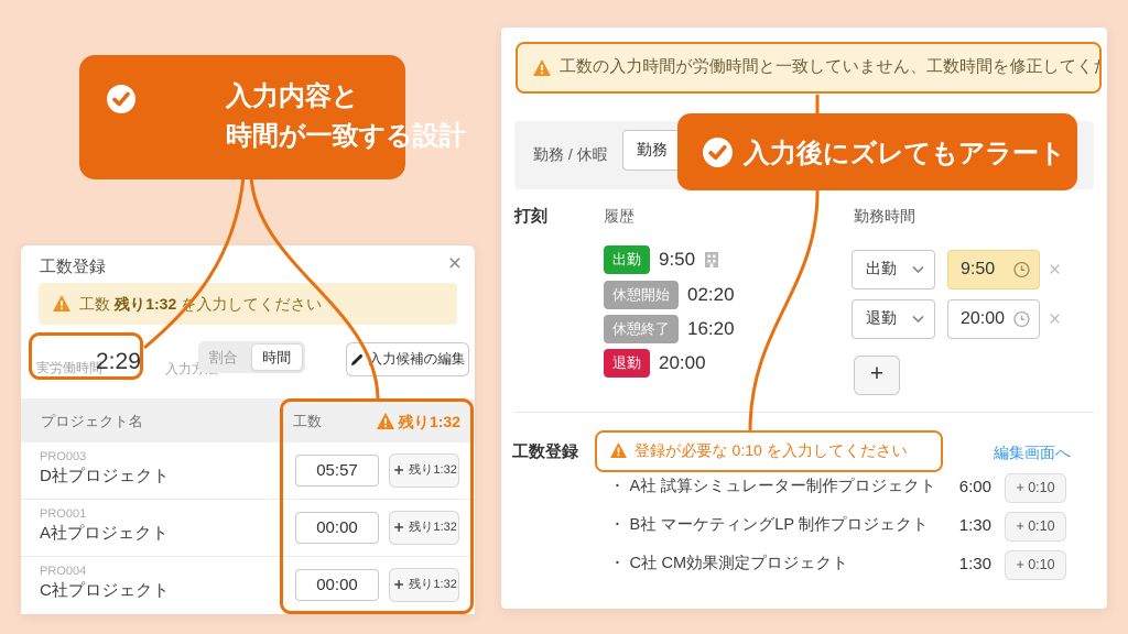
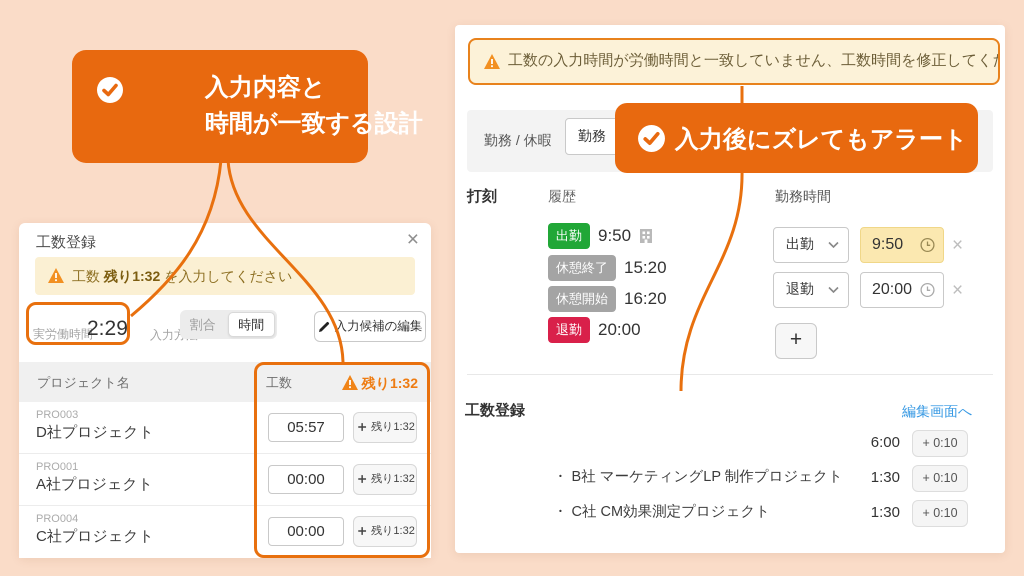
  工数登録
  ×
  工数 残り1:32 入力してください
  実労働時間
  2:29
  割合
  時間
  入力候補の編集
  プロジェクト名
  工数
  残り1:32
  PRO003
  D社プロジェクト
  05:57
  ＋
  残り1:32
  PRO001
  A社プロジェクト
  00:00
  ＋
  残り1:32
  PRO004
  C社プロジェクト
  00:00
  ＋
  残り1:32
  工数の入力時間が労働時間と一致していません、工数時間を修正してく
  勤務 / 休暇
  勤務
  打刻
  履歴
  出勤
  9:50
- 休憩開始
+ 休憩終了
- 02:20
+ 15:20
- 休憩終了
+ 休憩開始
  16:20
  退勤
  20:00
  勤務時間
  出勤
  9:50
  ×
  退勤
  20:00
  ×
  +
  工数登録
- 登録が必要な 0:10 を入力してください
  編集画面へ
- ・ A社 試算シミュレーター制作プロジェクト
  6:00
  + 0:10
  ・ B社 マーケティングLP 制作プロジェクト
  1:30
  + 0:10
  ・ C社 CM効果測定プロジェクト
  1:30
  + 0:10
  入力内容と
  時間が一致する設計
  入力後にズレてもアラート
